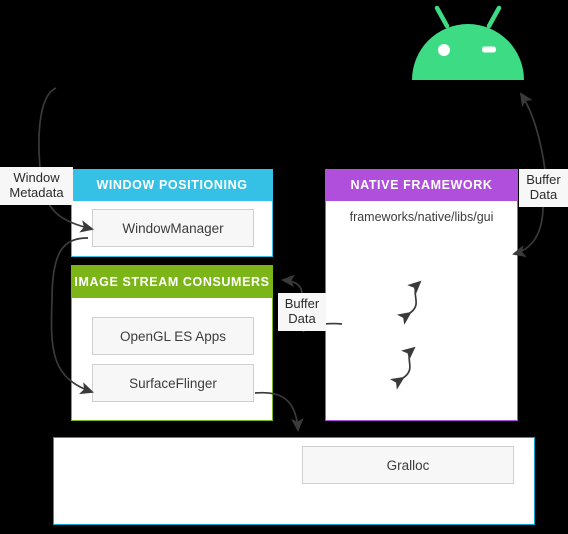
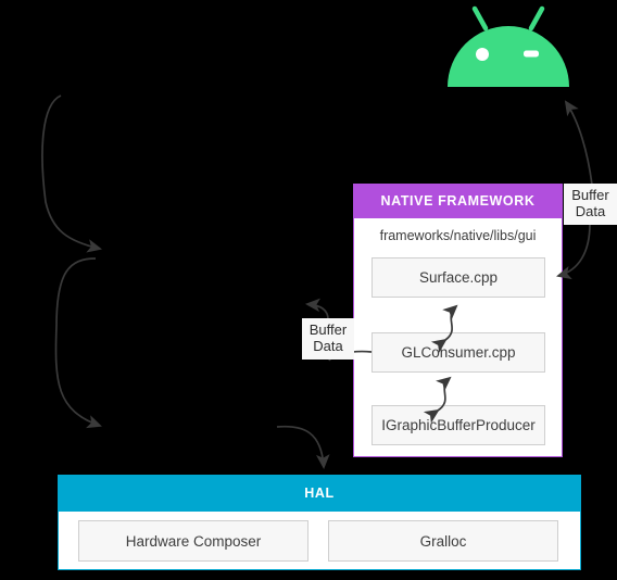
- WINDOW POSITIONING
- WindowManager
- IMAGE STREAM CONSUMERS
- OpenGL ES Apps
- SurfaceFlinger
  NATIVE FRAMEWORK
  frameworks/native/libs/gui
+ Surface.cpp
+ GLConsumer.cpp
+ IGraphicBufferProducer
+ HAL
+ Hardware Composer
  Gralloc
- Window
- Metadata
  Buffer
  Data
  Buffer
  Data
